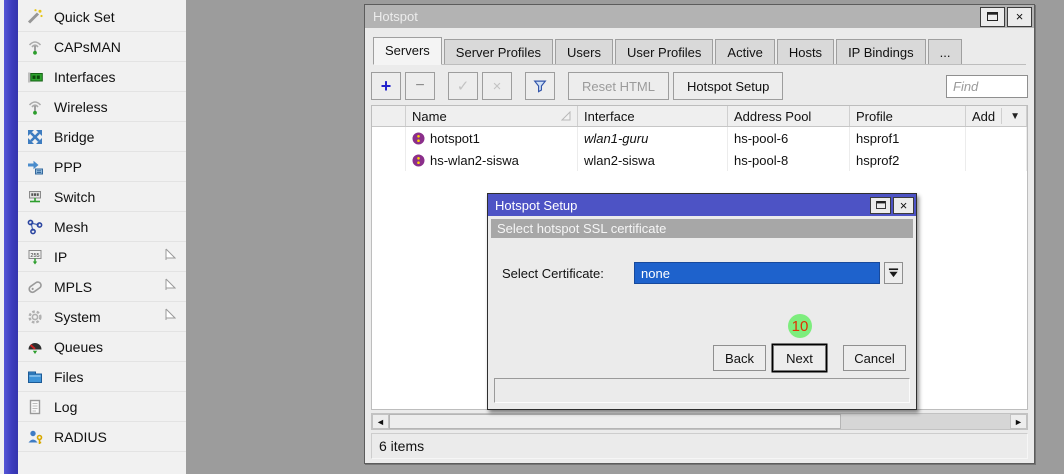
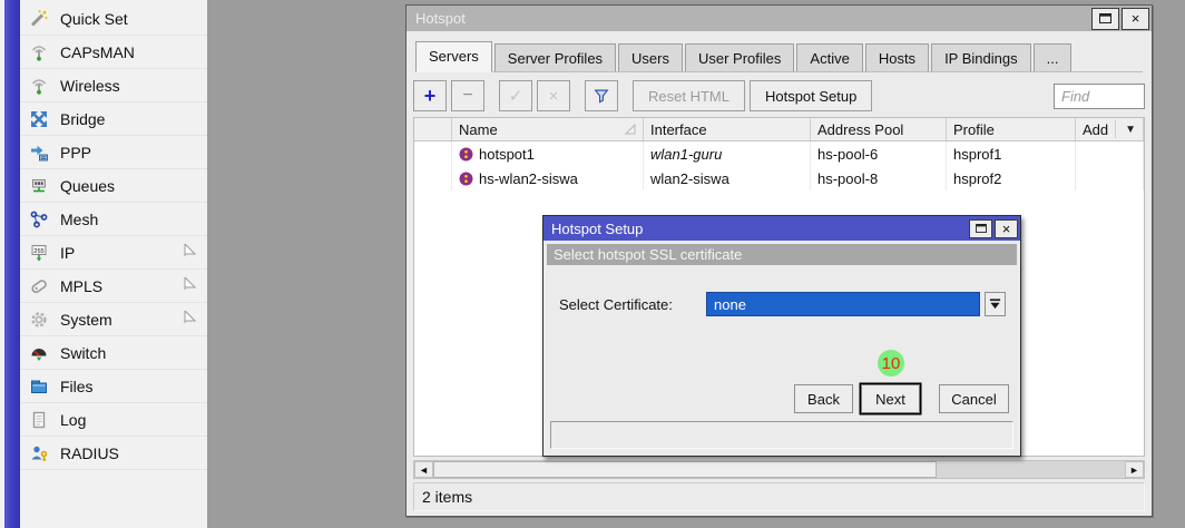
  Quick Set
  CAPsMAN
- Interfaces
  Wireless
  Bridge
  PPP
- Switch
+ Queues
  Mesh
  IP
  MPLS
  System
- Queues
+ Switch
  Files
  Log
  RADIUS
  Hotspot
  ×
  Servers
  Server Profiles
  Users
  User Profiles
  Active
  Hosts
  IP Bindings
  ...
  +
  −
  ✓
  ×
  Reset HTML
  Hotspot Setup
  Find
  Name
  Interface
  Address Pool
  Profile
  Add
  ▼
  hotspot1
  wlan1-guru
  hs-pool-6
  hsprof1
  hs-wlan2-siswa
  wlan2-siswa
  hs-pool-8
  hsprof2
  ◄
  ►
- 6 items
+ 2 items
  Hotspot Setup
  ×
  Select hotspot SSL certificate
  Select Certificate:
  none
  10
  Back
  Next
  Cancel
